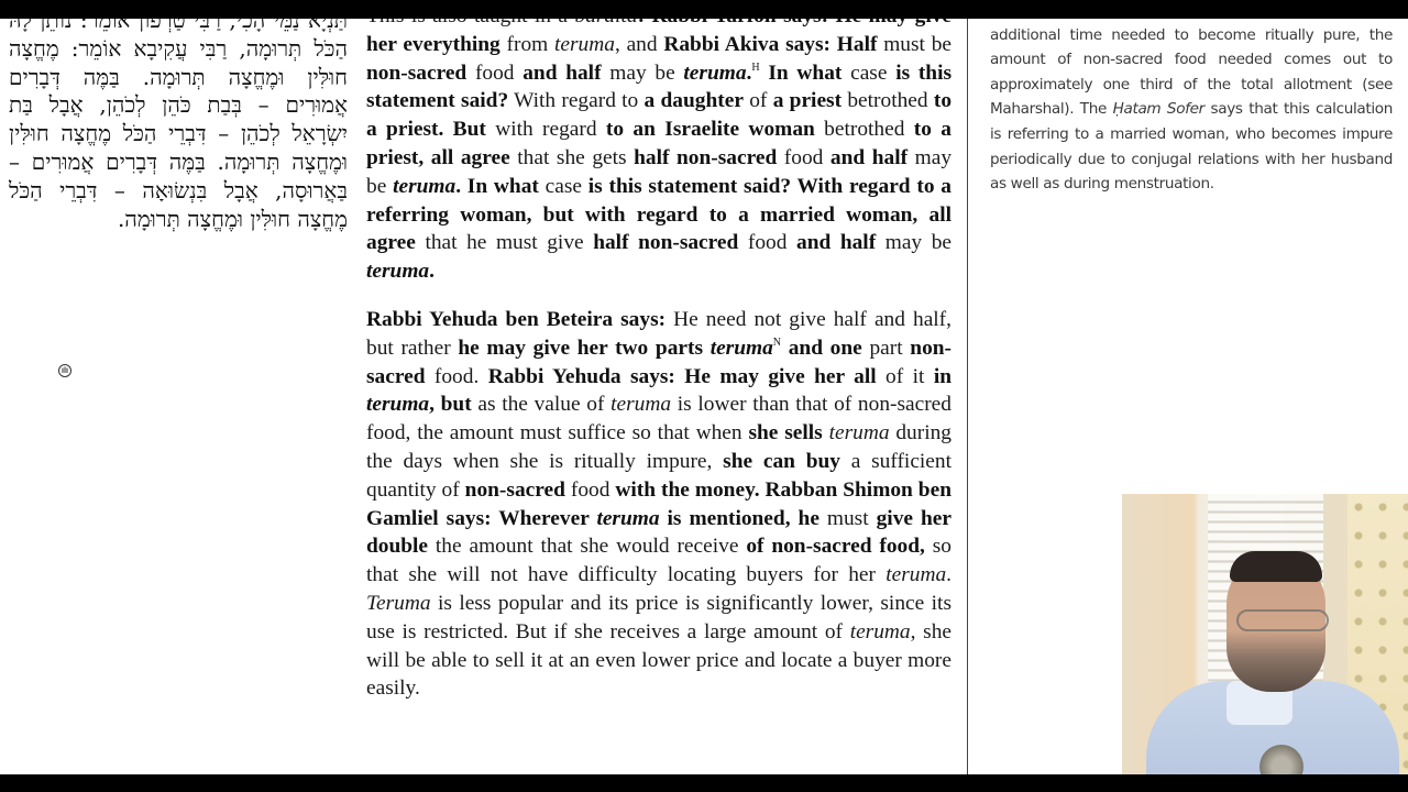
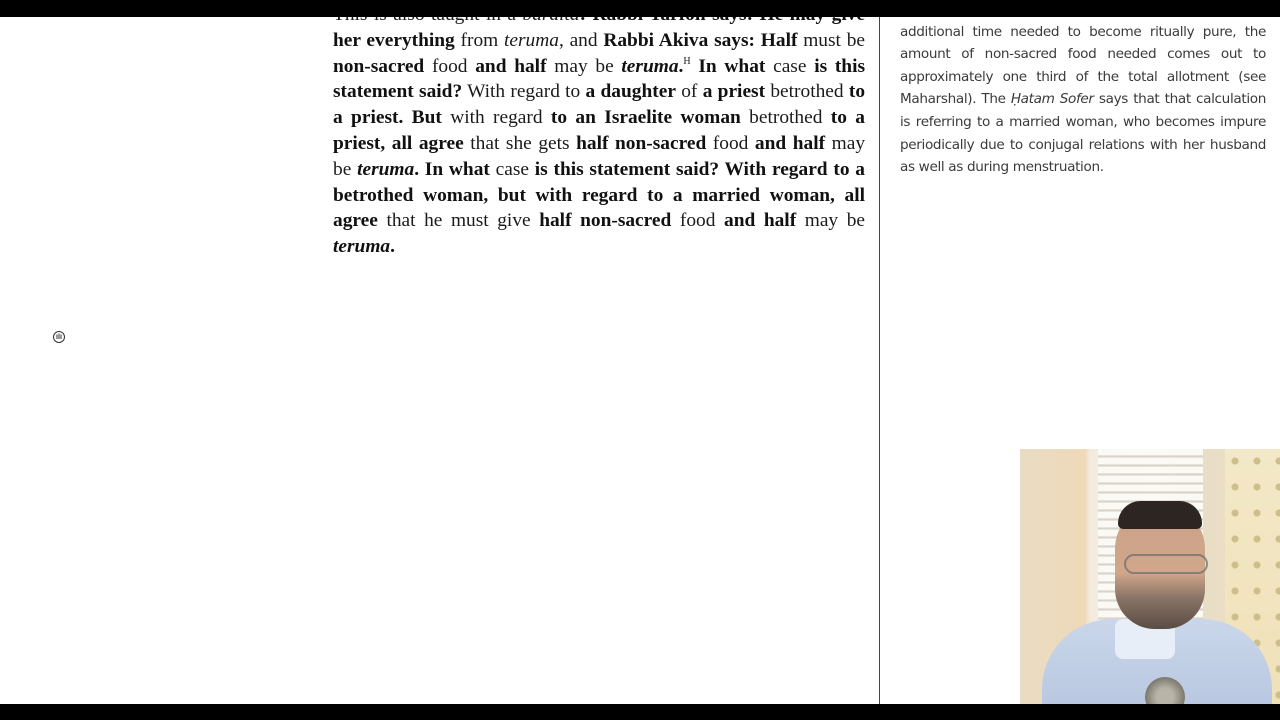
- תַּנְיָא נַמֵּי הָכִי, רַבִּי טַרְפוֹן אוֹמֵר: נוֹתֵן לָהּ הַכֹּל תְּרוּמָה, רַבִּי עֲקִיבָא אוֹמֵר: מֶחֱצָה חוּלִּין וּמֶחֱצָה תְּרוּמָה. בַּמֶּה דְּבָרִים אֲמוּרִים – בְּבַת כֹּהֵן לְכֹהֵן, אֲבָל בַּת יִשְׂרָאֵל לְכֹהֵן – דִּבְרֵי הַכֹּל מֶחֱצָה חוּלִּין וּמֶחֱצָה תְּרוּמָה. בַּמֶּה דְּבָרִים אֲמוּרִים – בַּאֲרוּסָה, אֲבָל בִּנְשׂוּאָה – דִּבְרֵי הַכֹּל מֶחֱצָה חוּלִּין וּמֶחֱצָה תְּרוּמָה.
- her everything from teruma, and Rabbi Akiva says: Half must be non-sacred food and half may be teruma.H In what case is this statement said? With regard to a daughter of a priest betrothed to a priest. But with regard to an Israelite woman betrothed to a priest, all agree that she gets half non-sacred food and half may be teruma. In what case is this statement said? With regard to a referring woman, but with regard to a married woman, all agree that he must give half non-sacred food and half may be teruma.
+ her everything from teruma, and Rabbi Akiva says: Half must be non-sacred food and half may be teruma.H In what case is this statement said? With regard to a daughter of a priest betrothed to a priest. But with regard to an Israelite woman betrothed to a priest, all agree that she gets half non-sacred food and half may be teruma. In what case is this statement said? With regard to a betrothed woman, but with regard to a married woman, all agree that he must give half non-sacred food and half may be teruma.
- Rabbi Yehuda ben Beteira says: He need not give half and half, but rather he may give her two parts terumaN and one part non-sacred food. Rabbi Yehuda says: He may give her all of it in teruma, but as the value of teruma is lower than that of non-sacred food, the amount must suffice so that when she sells teruma during the days when she is ritually impure, she can buy a sufficient quantity of non-sacred food with the money. Rabban Shimon ben Gamliel says: Wherever teruma is mentioned, he must give her double the amount that she would receive of non-sacred food, so that she will not have difficulty locating buyers for her teruma. Teruma is less popular and its price is significantly lower, since its use is restricted. But if she receives a large amount of teruma, she will be able to sell it at an even lower price and locate a buyer more easily.
- additional time needed to become ritually pure, the amount of non-sacred food needed comes out to approximately one third of the total allotment (see Maharshal). The Ḥatam Sofer says that this calculation is referring to a married woman, who becomes impure periodically due to conjugal relations with her husband as well as during menstruation.
+ additional time needed to become ritually pure, the amount of non-sacred food needed comes out to approximately one third of the total allotment (see Maharshal). The Ḥatam Sofer says that that calculation is referring to a married woman, who becomes impure periodically due to conjugal relations with her husband as well as during menstruation.
